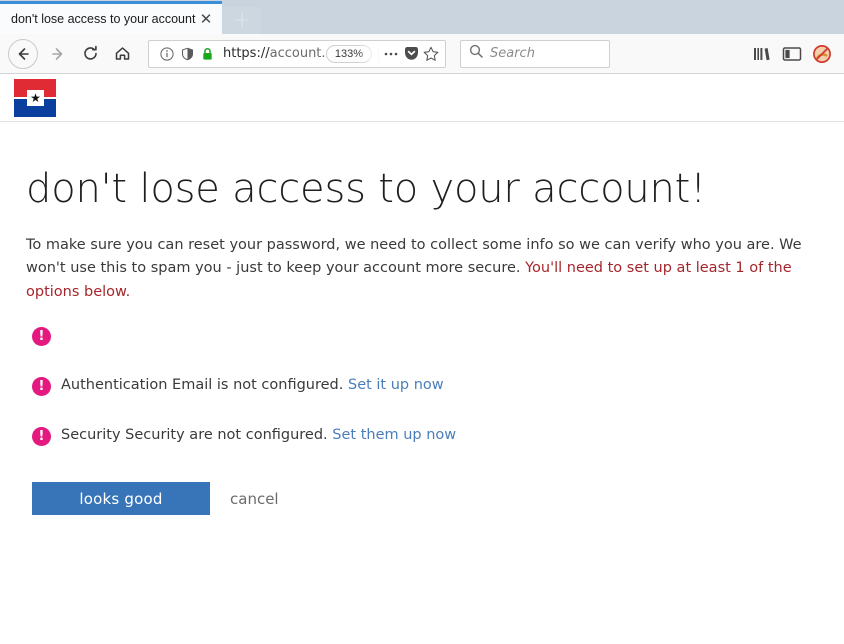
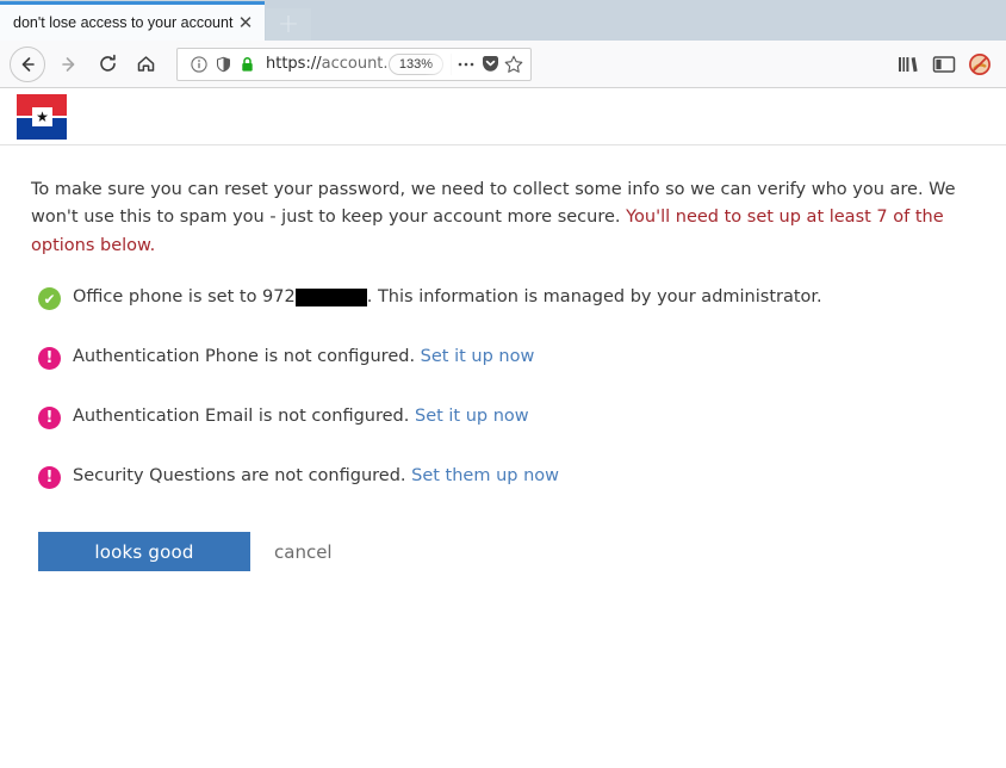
  don't lose access to your account
  ✕
  https://account.
  133
- Search
  ★
- don't lose access to your account!
- To make sure you can reset your password, we need to collect some info so we can verify who you are. We won't use this to spam you - just to keep your account more secure. You'll need to set up at least 1 of the options below.
+ To make sure you can reset your password, we need to collect some info so we can verify who you are. We won't use this to spam you - just to keep your account more secure. You'll need to set up at least 7 of the options below.
+ ✔
+ Office phone is set to 972 . This information is managed by your administrator.
  !
+ Authentication Phone is not configured. Set it up now
  !
  Authentication Email is not configured. Set it up now
  !
- Security Security are not configured. Set them up now
+ Security Questions are not configured. Set them up now
  looks good
  cancel
